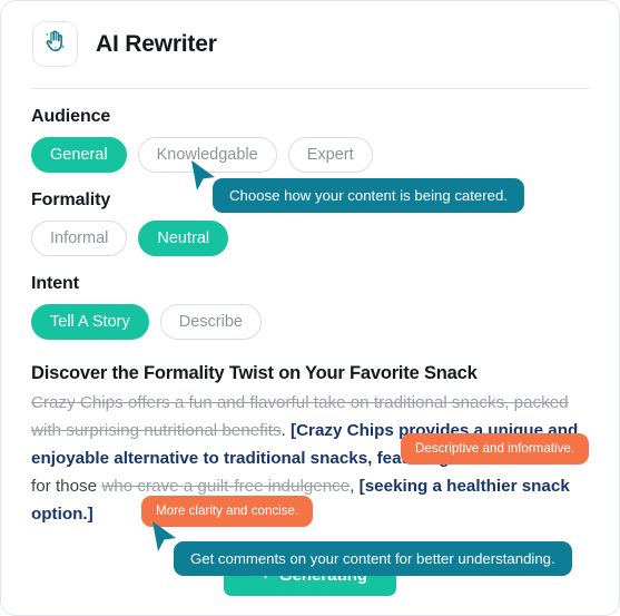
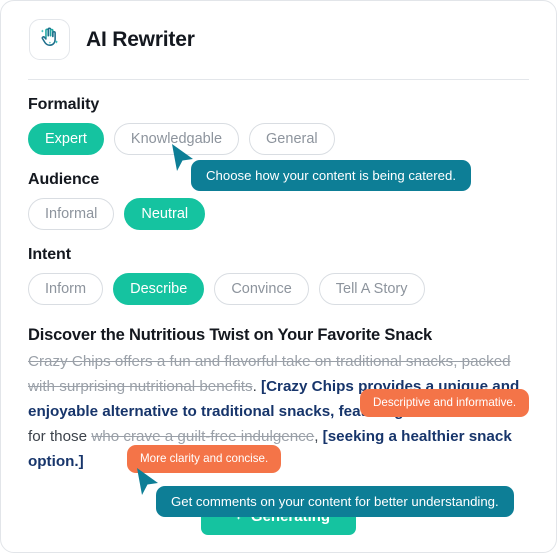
  AI Rewriter
- Audience
+ Formality
- General
+ Expert
  Knowledgable
- Expert
+ General
- Formality
+ Audience
  Informal
  Neutral
  Intent
+ Inform
- Tell A Story
+ Describe
+ Convince
- Describe
+ Tell A Story
- Discover the Formality Twist on Your Favorite Snack
+ Discover the Nutritious Twist on Your Favorite Snack
  Crazy Chips offers a fun and flavorful take on traditional snacks, packed with surprising nutritional benefits. [Crazy Chips provides a unique and enjoyable alternative to traditional snacks, fea for those who crave a guilt-free indulgence, [seeking a healthier snack option.]
  Descriptive and informative.
  More clarity and concise.
  Choose how your content is being catered.
  Get comments on your content for better understanding.
